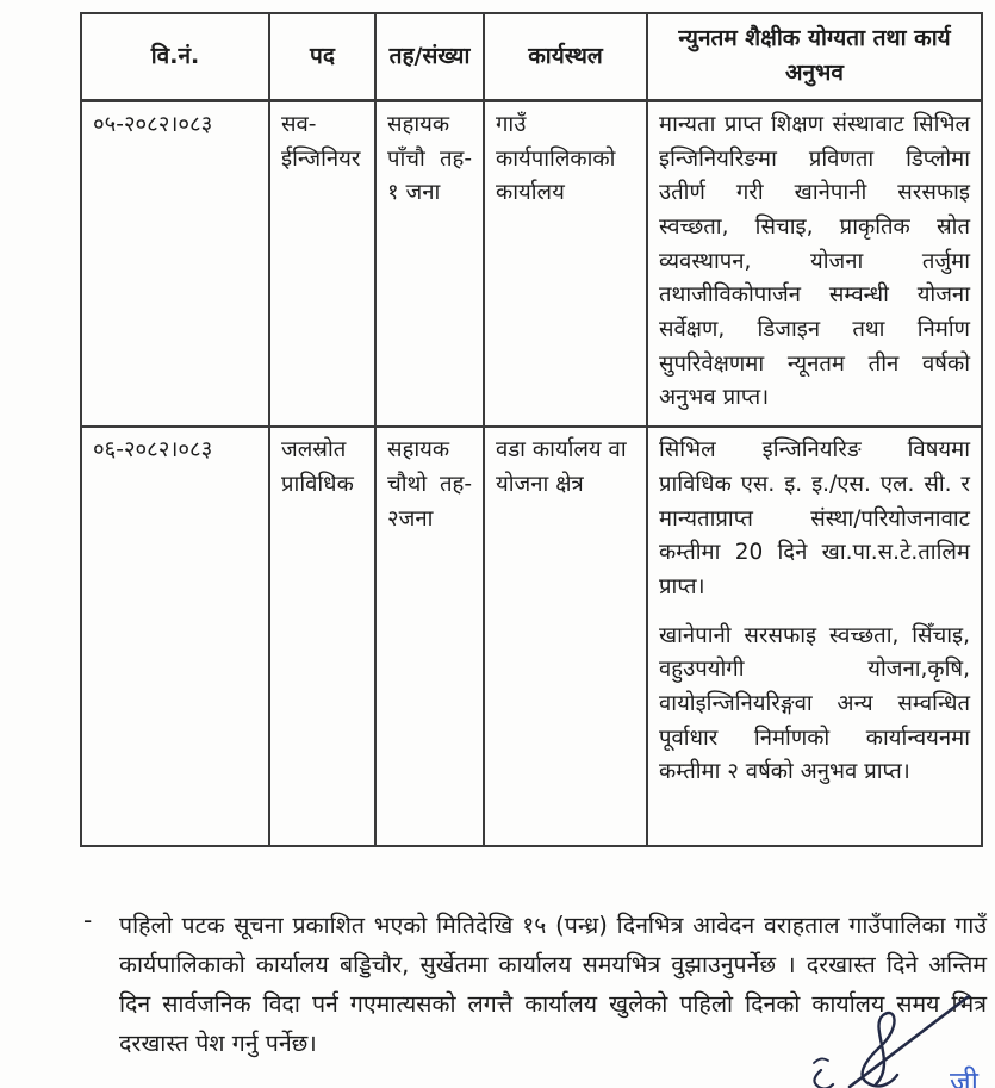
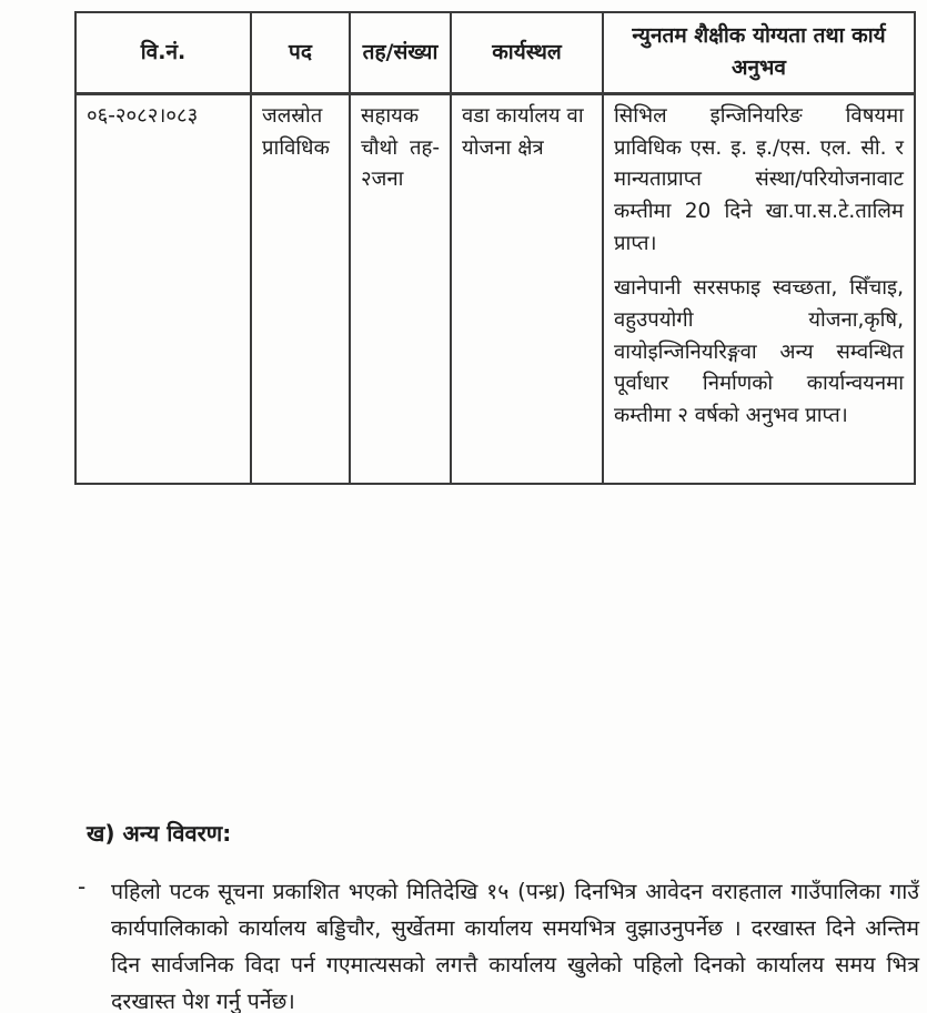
  वि.नं.	पद	तह/संख्या	कार्यस्थल	न्युनतम शैक्षीक योग्यता तथा कार्य अनुभव
- ०५-२०८२।०८३	सव-ईन्जिनियर	सहायक पाँचौ तह- १ जना	गाउँ कार्यपालिकाको कार्यालय	मान्यता प्राप्त शिक्षण संस्थावाट सिभिल इन्जिनियरिङमा प्रविणता डिप्लोमा उतीर्ण गरी खानेपानी सरसफाइ स्वच्छता, सिचाइ, प्राकृतिक स्रोत व्यवस्थापन, योजना तर्जुमा तथाजीविकोपार्जन सम्वन्धी योजना सर्वेक्षण, डिजाइन तथा निर्माण सुपरिवेक्षणमा न्यूनतम तीन वर्षको अनुभव प्राप्त।
  ०६-२०८२।०८३	जलस्रोत प्राविधिक	सहायक चौथो तह- २जना	वडा कार्यालय वा योजना क्षेत्र	सिभिल इन्जिनियरिङ विषयमा प्राविधिक एस. इ. इ./एस. एल. सी. र मान्यताप्राप्त संस्था/परियोजनावाट कम्तीमा 20 दिने खा.पा.स.टे.तालिम प्राप्त। खानेपानी सरसफाइ स्वच्छता, सिँचाइ, वहुउपयोगी योजना,कृषि, वायोइन्जिनियरिङ्गवा अन्य सम्वन्धित पूर्वाधार निर्माणको कार्यान्वयनमा कम्तीमा २ वर्षको अनुभव प्राप्त।
+ ख) अन्य विवरण:
  -
  पहिलो पटक सूचना प्रकाशित भएको मितिदेखि १५ (पन्ध्र) दिनभित्र आवेदन वराहताल गाउँपालिका गाउँ कार्यपालिकाको कार्यालय बड्डिचौर, सुर्खेतमा कार्यालय समयभित्र वुझाउनुपर्नेछ । दरखास्त दिने अन्तिम दिन सार्वजनिक विदा पर्न गएमात्यसको लगत्तै कार्यालय खुलेको पहिलो दिनको कार्यालय समय भित्र दरखास्त पेश गर्नु पर्नेछ।
- जी
